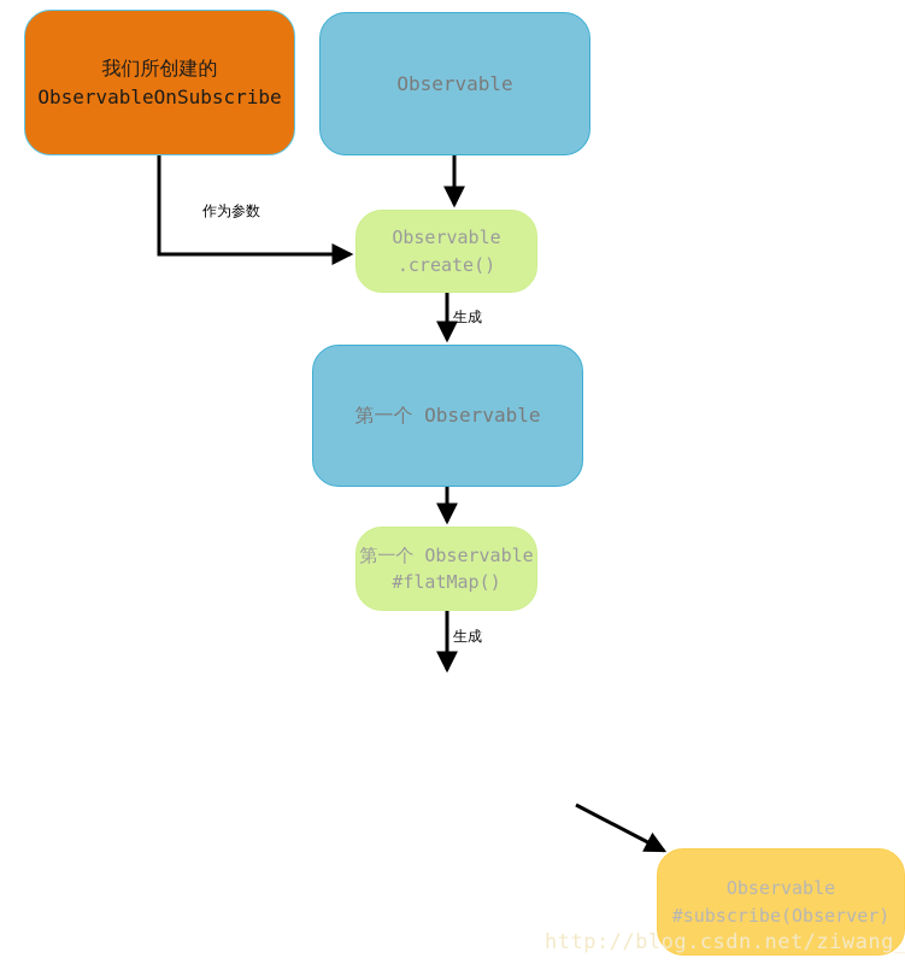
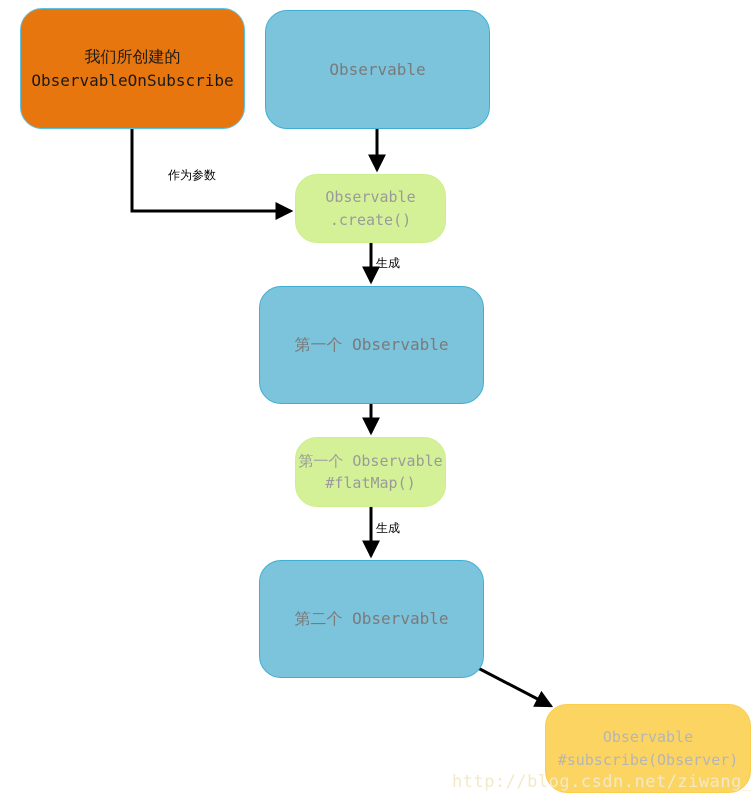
  我们所创建的
  ObservableOnSubscribe
  Observable
  Observable
  .create()
  第一个 Observable
  第一个 Observable
  #flatMap()
+ 第二个 Observable
  Observable
  #subscribe(Observer)
  作为参数
  生成
  生成
  http://blog.csdn.net/ziwang_
